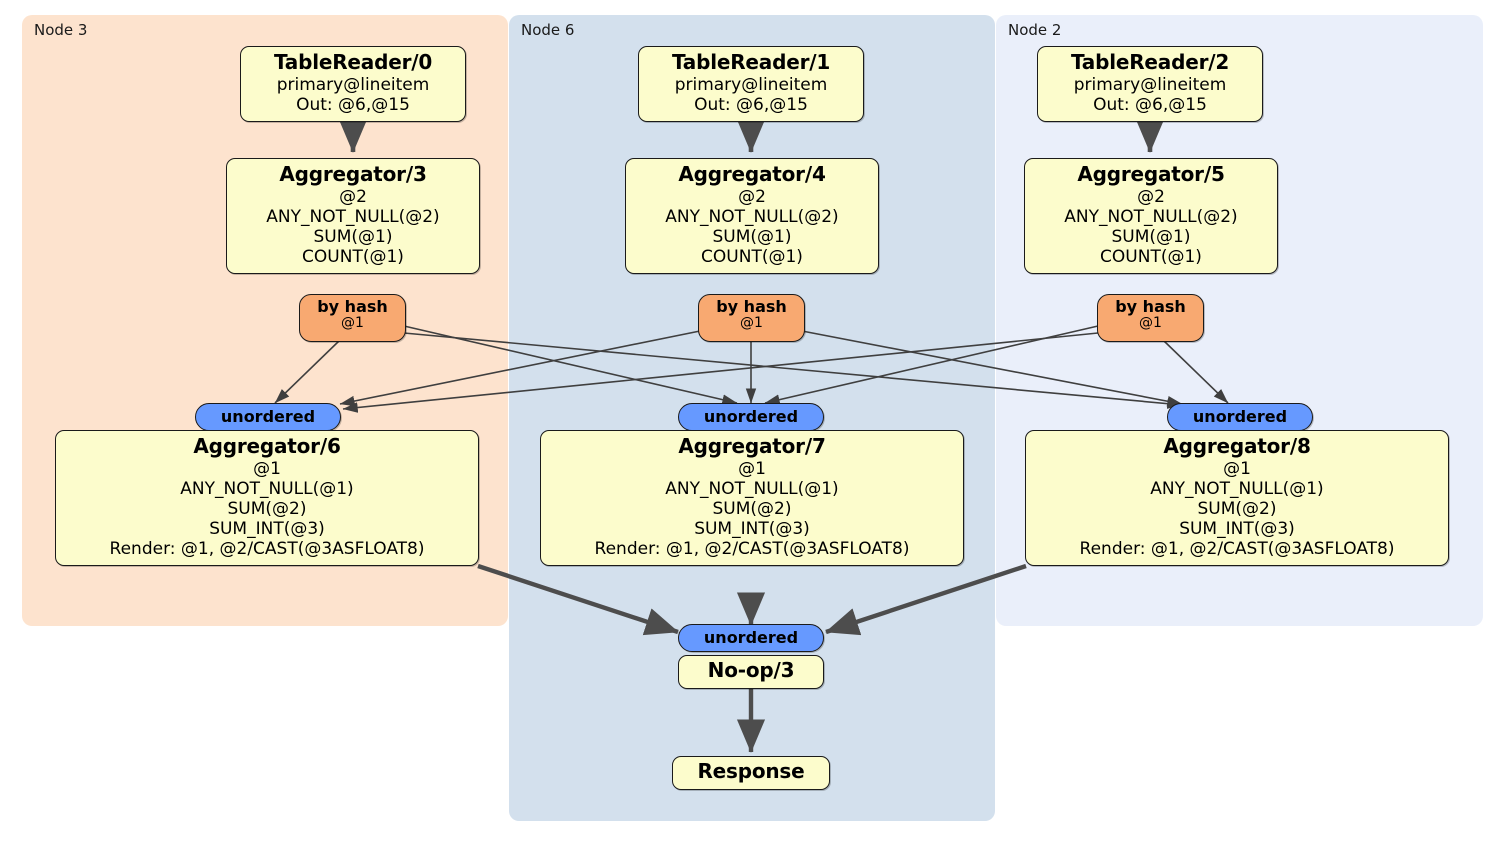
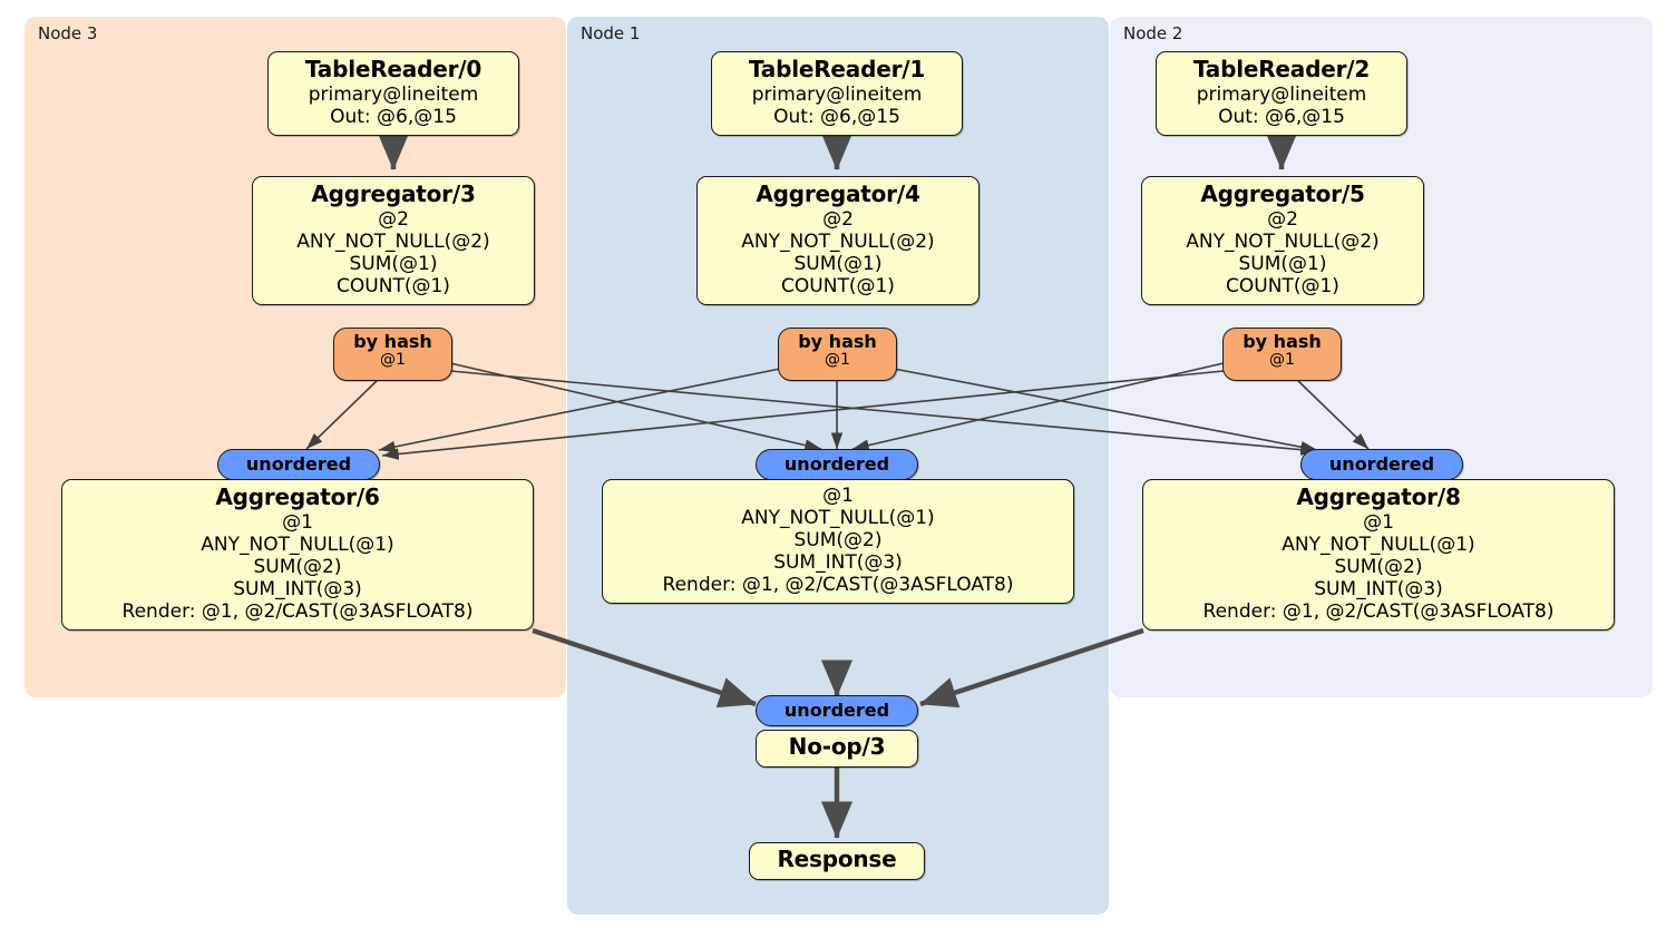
  Node 3
- Node 6
+ Node 1
  Node 2
  TableReader/0
  primary@lineitem
  Out: @6,@15
  TableReader/1
  primary@lineitem
  Out: @6,@15
  TableReader/2
  primary@lineitem
  Out: @6,@15
  Aggregator/3
  @2
  ANY_NOT_NULL(@2)
  SUM(@1)
  COUNT(@1)
  Aggregator/4
  @2
  ANY_NOT_NULL(@2)
  SUM(@1)
  COUNT(@1)
  Aggregator/5
  @2
  ANY_NOT_NULL(@2)
  SUM(@1)
  COUNT(@1)
  by hash
  @1
  by hash
  @1
  by hash
  @1
  unordered
  unordered
  unordered
  Aggregator/6
  @1
  ANY_NOT_NULL(@1)
  SUM(@2)
  SUM_INT(@3)
  Render: @1, @2/CAST(@3ASFLOAT8)
- Aggregator/7
  @1
  ANY_NOT_NULL(@1)
  SUM(@2)
  SUM_INT(@3)
  Render: @1, @2/CAST(@3ASFLOAT8)
  Aggregator/8
  @1
  ANY_NOT_NULL(@1)
  SUM(@2)
  SUM_INT(@3)
  Render: @1, @2/CAST(@3ASFLOAT8)
  unordered
  No-op/3
  Response
